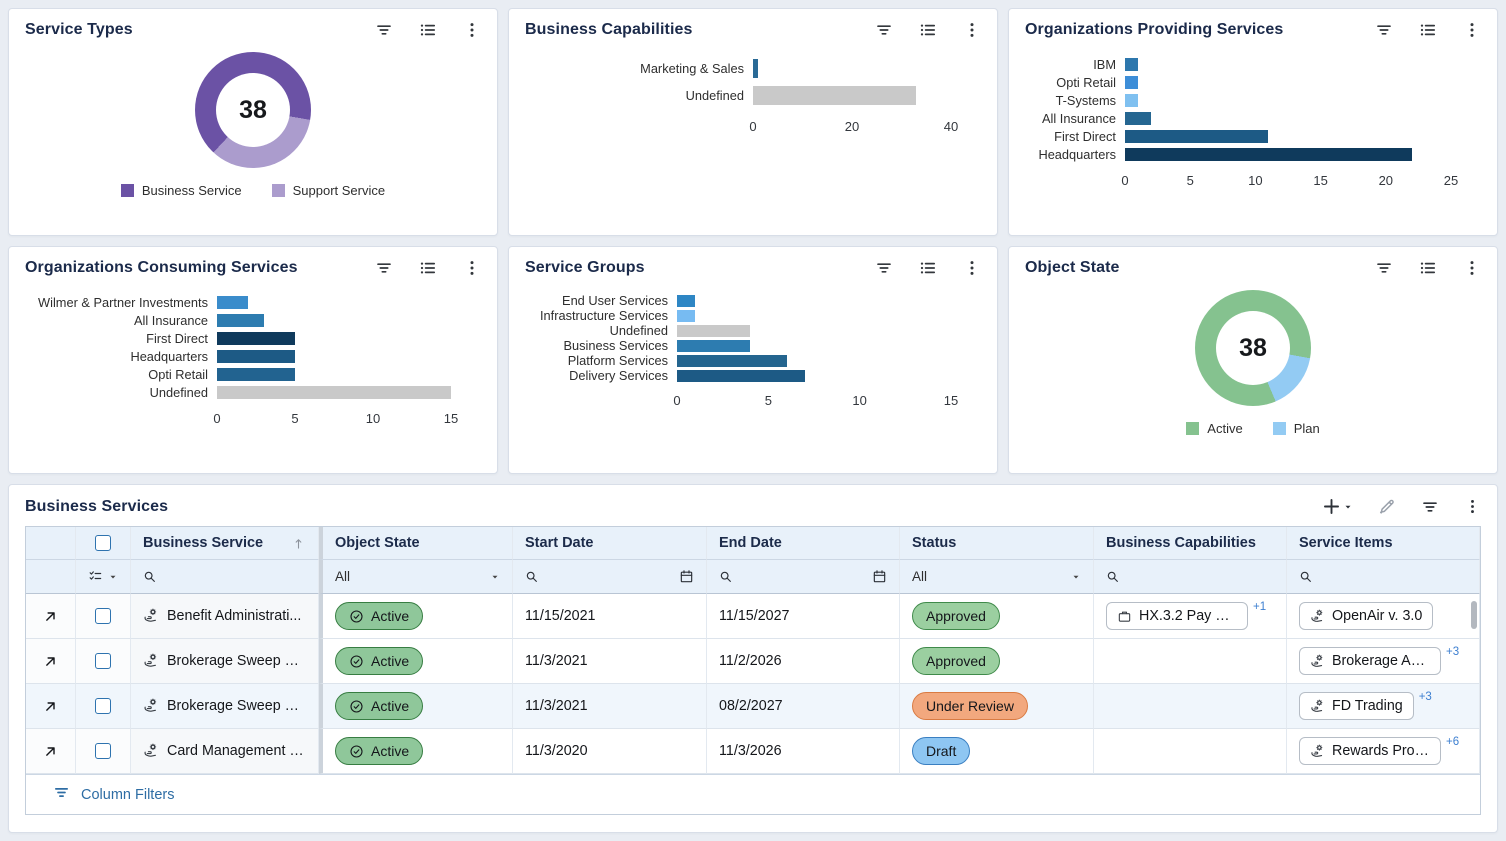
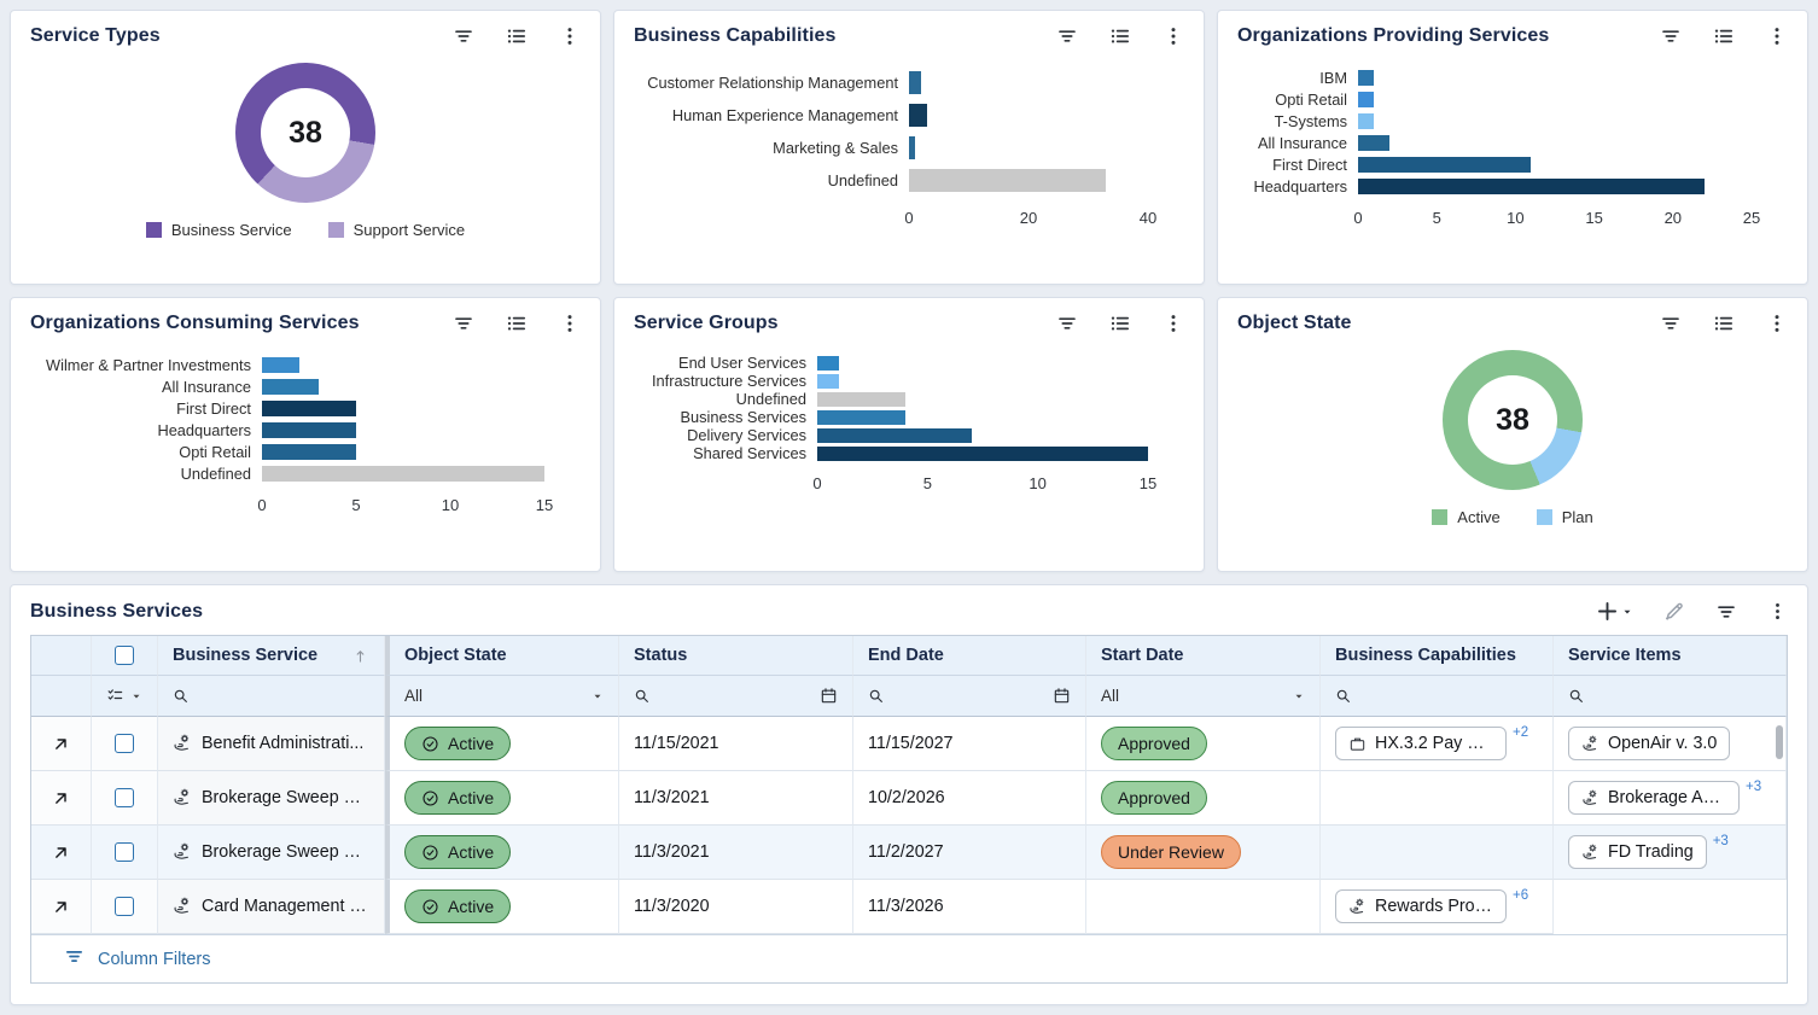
  Service Types
  38
  Business Service
  Support Service
  Business Capabilities
+ Customer Relationship Management
+ Human Experience Management
  Marketing & Sales
  Undefined
  0
  20
  40
  Organizations Providing Services
  IBM
  Opti Retail
  T-Systems
  All Insurance
  First Direct
  Headquarters
  0
  5
  10
  15
  20
  25
  Organizations Consuming Services
  Wilmer & Partner Investments
  All Insurance
  First Direct
  Headquarters
  Opti Retail
  Undefined
  0
  5
  10
  15
  Service Groups
  End User Services
  Infrastructure Services
  Undefined
  Business Services
- Platform Services
  Delivery Services
+ Shared Services
  0
  5
  10
  15
  Object State
  38
  Active
  Plan
  Business Services
  Business Service
  Object State
- Start Date
+ Status
  End Date
- Status
+ Start Date
  Business Capabilities
  Service Items
  All
  All
  Benefit Administrati...
  Active
  11/15/2021
  11/15/2027
  Approved
  HX.3.2 Pay Ma
- +1
+ +2
  OpenAir v. 3.0
  Brokerage Sweep O...
  Active
  11/3/2021
- 11/2/2026
+ 10/2/2026
  Approved
  Brokerage Acc.
  +3
  Brokerage Sweep O...
  Active
  11/3/2021
- 08/2/2027
+ 11/2/2027
  Under Review
  FD Trading
  +3
  Card Management 1.0
  Active
  11/3/2020
  11/3/2026
- Draft
  Rewards Progr.
  +6
  Column Filters
